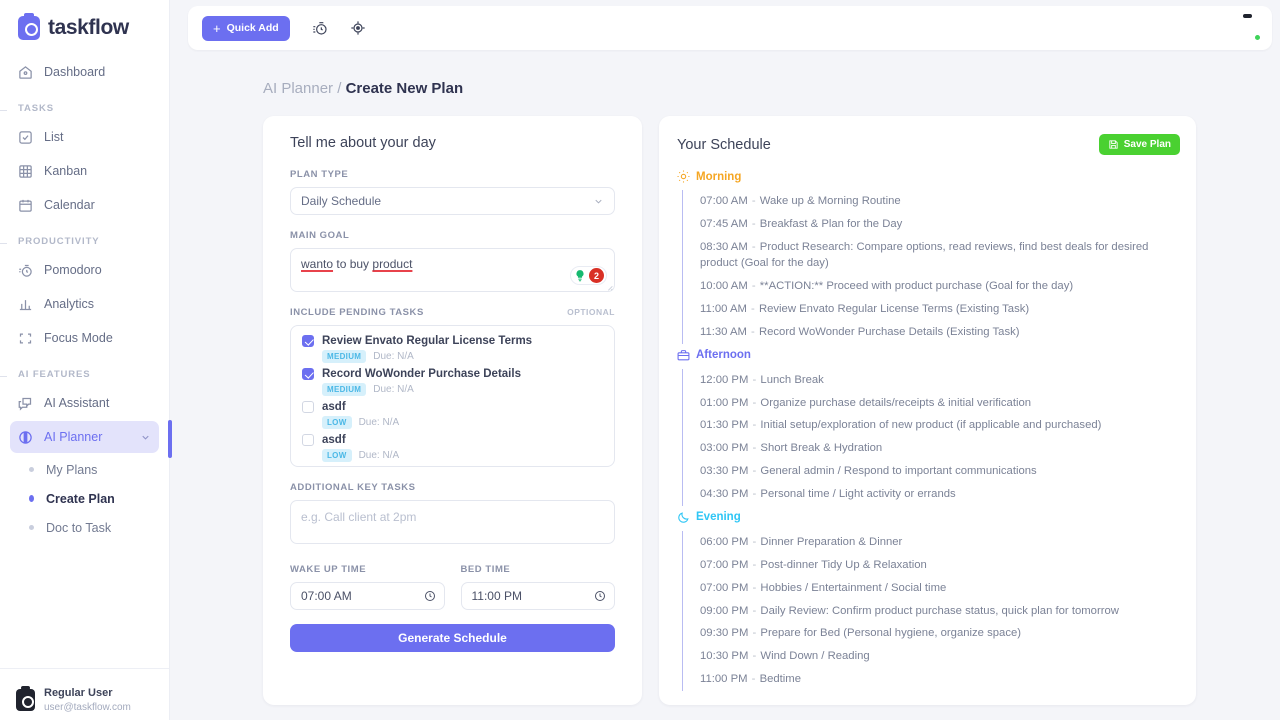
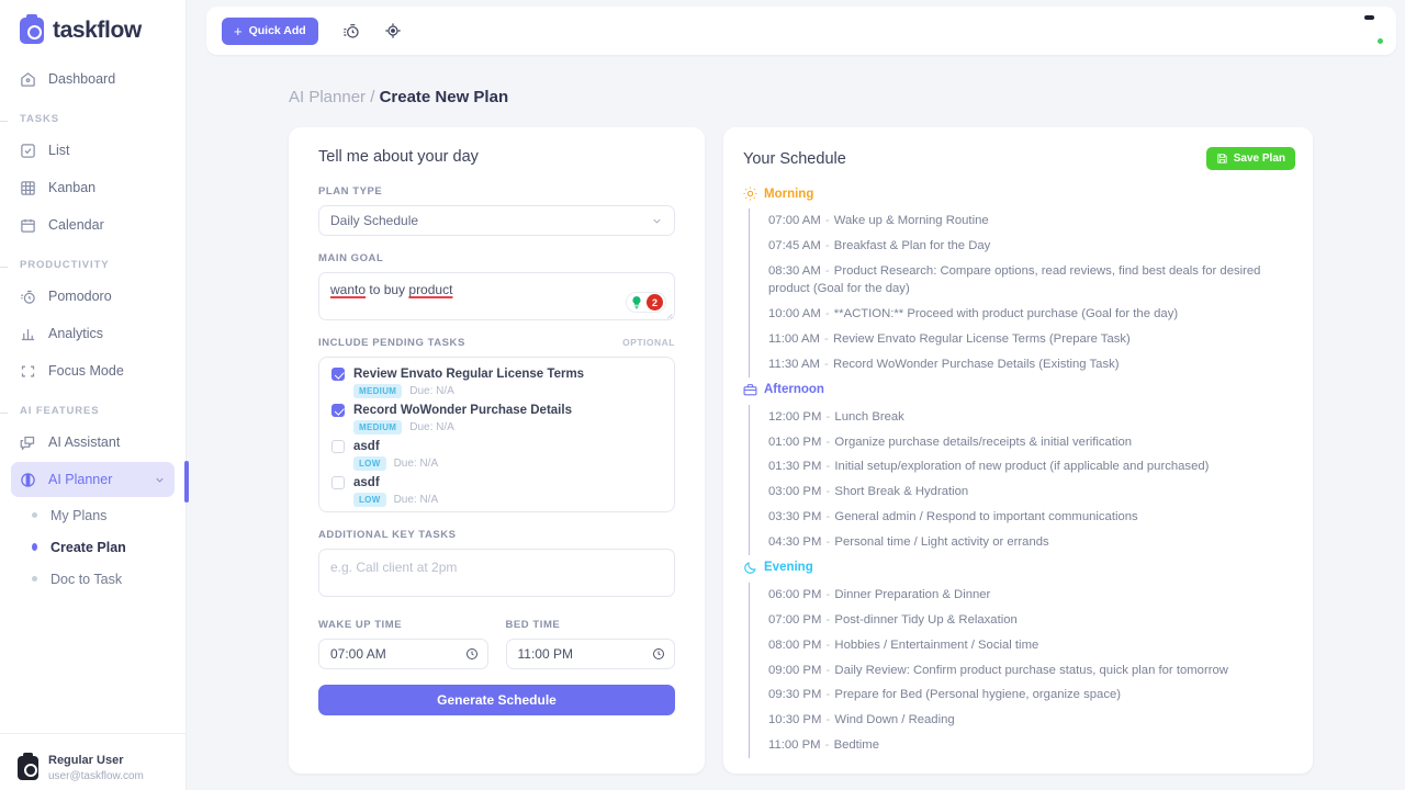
  taskflow
  Dashboard
  TASKS
  List
  Kanban
  Calendar
  PRODUCTIVITY
  Pomodoro
  Analytics
  Focus Mode
  AI FEATURES
  AI Assistant
  AI Planner
  My Plans
  Create Plan
  Doc to Task
  Regular User
  user@taskflow.com
  +
  Quick Add
  AI Planner / Create New Plan
  Tell me about your day
  PLAN TYPE
  Daily Schedule
  MAIN GOAL
  wanto to buy product
  2
  INCLUDE PENDING TASKS
  OPTIONAL
  Review Envato Regular License Terms
  MEDIUM
  Due: N/A
  Record WoWonder Purchase Details
  MEDIUM
  Due: N/A
  asdf
  LOW
  Due: N/A
  asdf
  LOW
  Due: N/A
  ADDITIONAL KEY TASKS
  e.g. Call client at 2pm
  WAKE UP TIME
  07:00 AM
  BED TIME
  11:00 PM
  Generate Schedule
  Your Schedule
  Save Plan
  Morning
  07:00 AM - Wake up & Morning Routine
  07:45 AM - Breakfast & Plan for the Day
  08:30 AM - Product Research: Compare options, read reviews, find best deals for desired product (Goal for the day)
  10:00 AM - **ACTION:** Proceed with product purchase (Goal for the day)
- 11:00 AM - Review Envato Regular License Terms (Existing Task)
+ 11:00 AM - Review Envato Regular License Terms (Prepare Task)
  11:30 AM - Record WoWonder Purchase Details (Existing Task)
  Afternoon
  12:00 PM - Lunch Break
  01:00 PM - Organize purchase details/receipts & initial verification
  01:30 PM - Initial setup/exploration of new product (if applicable and purchased)
  03:00 PM - Short Break & Hydration
  03:30 PM - General admin / Respond to important communications
  04:30 PM - Personal time / Light activity or errands
  Evening
  06:00 PM - Dinner Preparation & Dinner
  07:00 PM - Post-dinner Tidy Up & Relaxation
- 07:00 PM - Hobbies / Entertainment / Social time
+ 08:00 PM - Hobbies / Entertainment / Social time
  09:00 PM - Daily Review: Confirm product purchase status, quick plan for tomorrow
  09:30 PM - Prepare for Bed (Personal hygiene, organize space)
  10:30 PM - Wind Down / Reading
  11:00 PM - Bedtime
